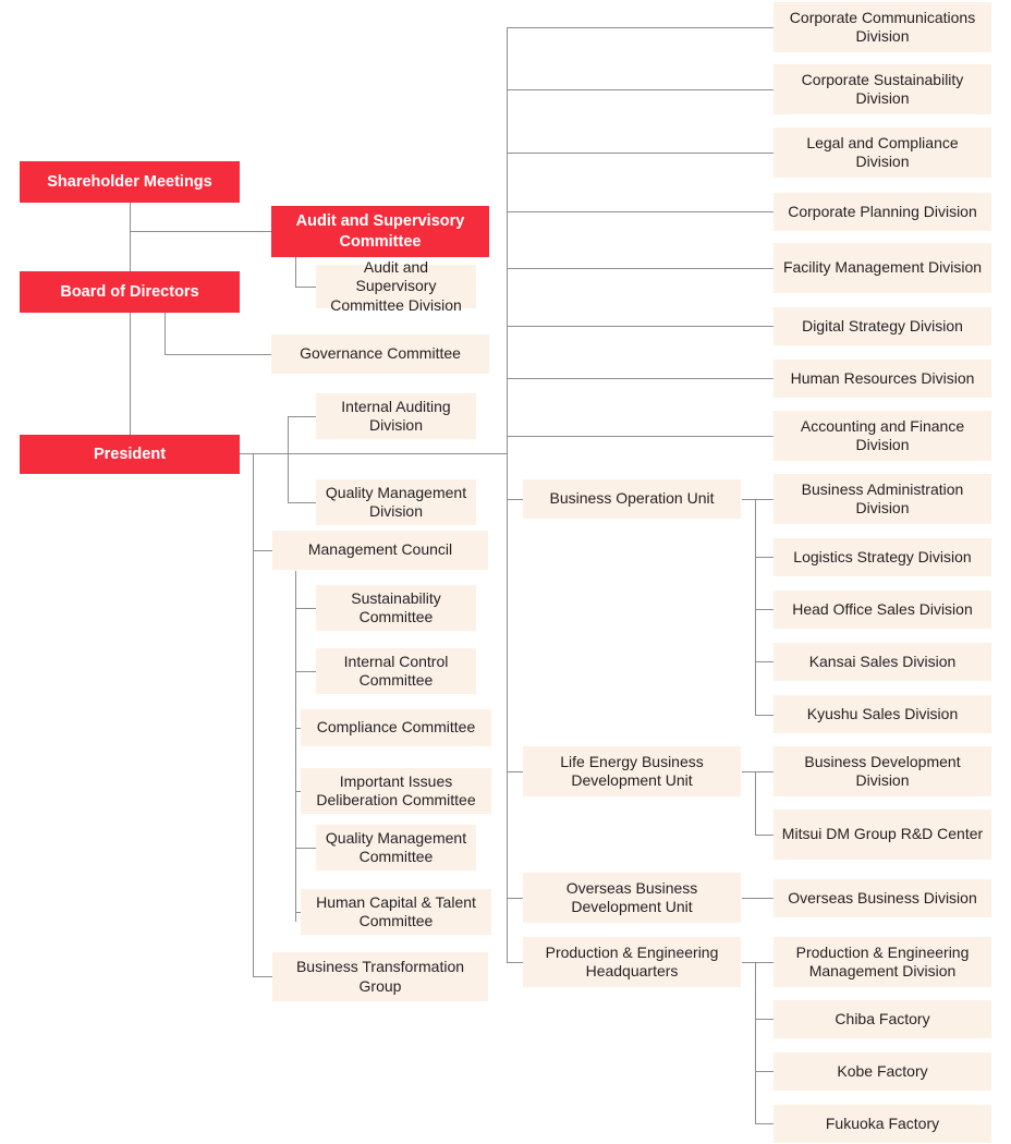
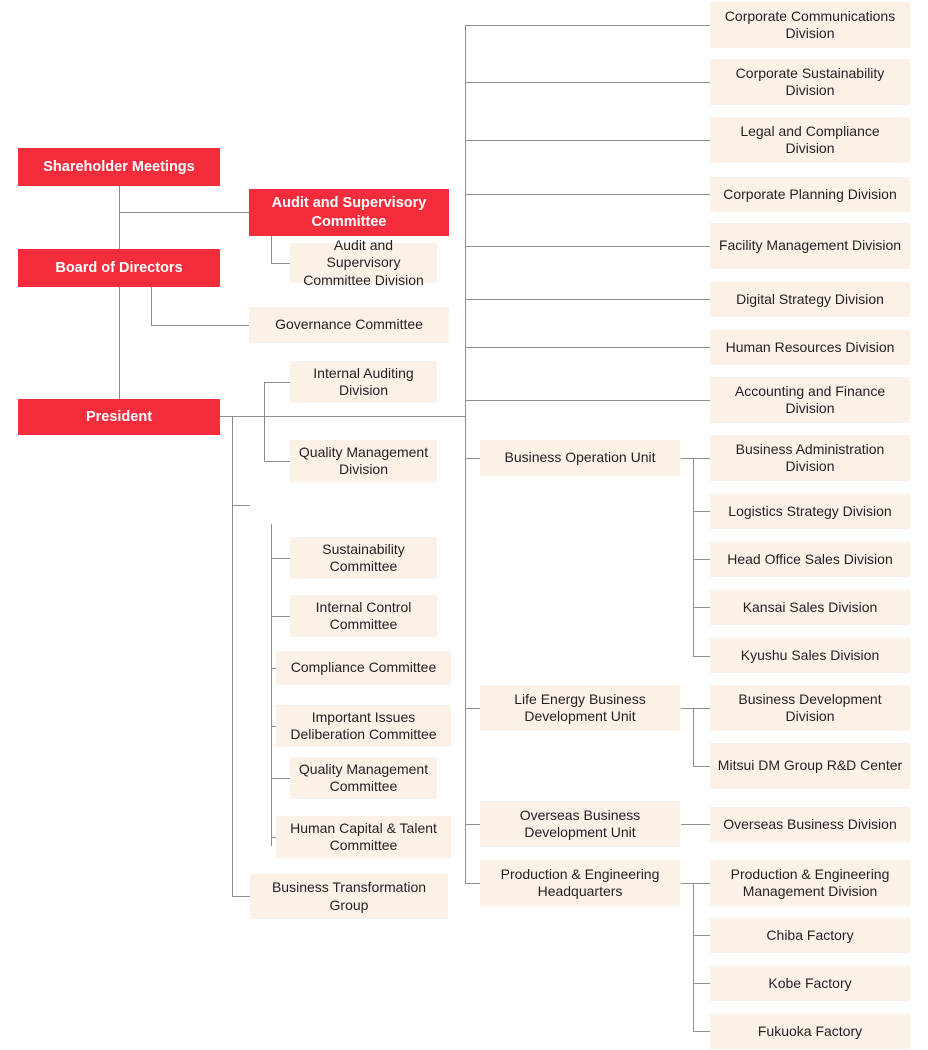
  Shareholder Meetings
  Board of Directors
  President
  Audit and Supervisory Committee
  Audit and Supervisory Committee Division
  Governance Committee
  Internal Auditing Division
  Quality Management Division
- Management Council
  Business Transformation Group
  Sustainability Committee
  Internal Control Committee
  Compliance Committee
  Important Issues Deliberation Committee
  Quality Management Committee
  Human Capital & Talent Committee
  Corporate Communications Division
  Corporate Sustainability Division
  Legal and Compliance Division
  Corporate Planning Division
  Facility Management Division
  Digital Strategy Division
  Human Resources Division
  Accounting and Finance Division
  Business Operation Unit
  Life Energy Business Development Unit
  Overseas Business Development Unit
  Production & Engineering Headquarters
  Business Administration Division
  Logistics Strategy Division
  Head Office Sales Division
  Kansai Sales Division
  Kyushu Sales Division
  Business Development Division
  Mitsui DM Group R&D Center
  Overseas Business Division
  Production & Engineering Management Division
  Chiba Factory
  Kobe Factory
  Fukuoka Factory
